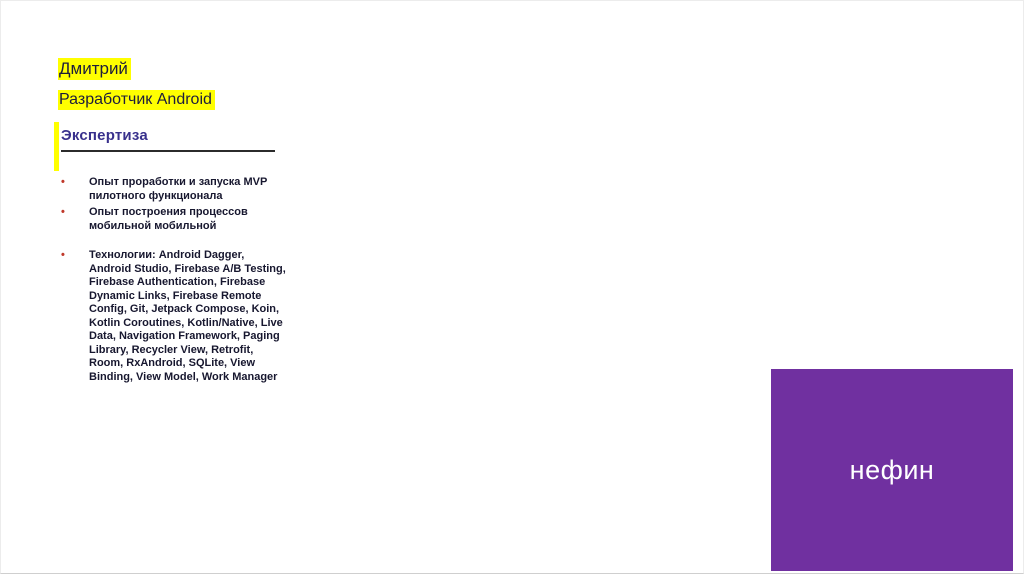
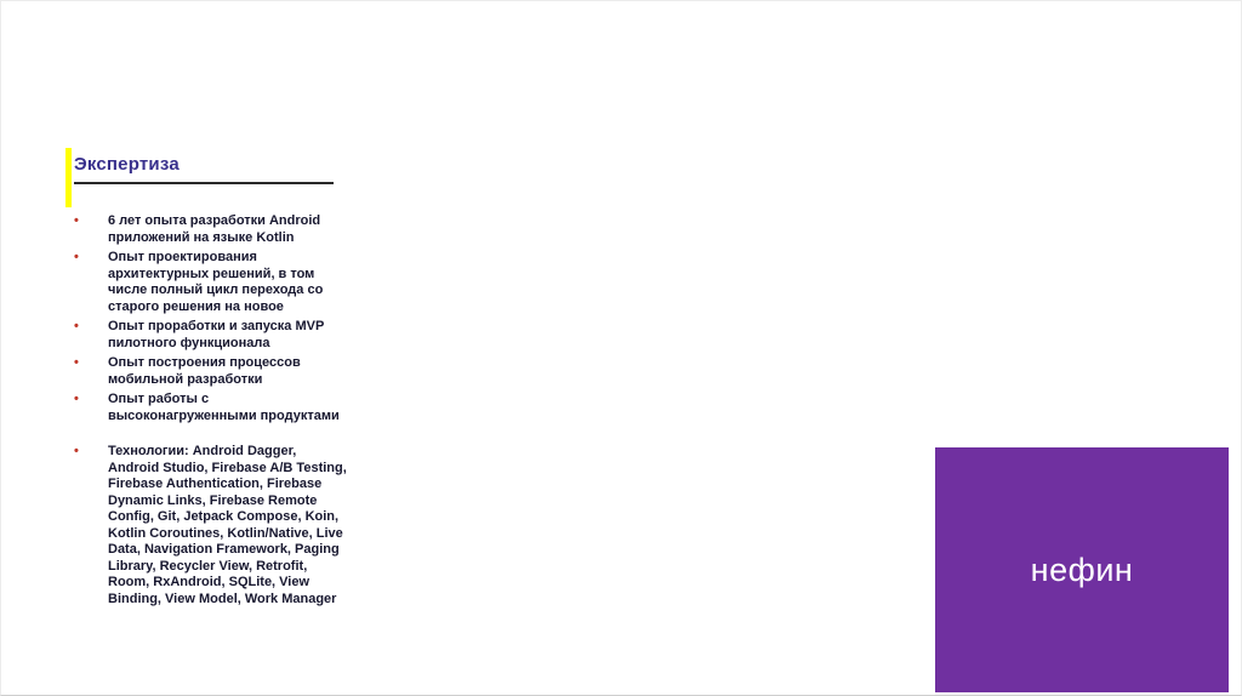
- Дмитрий
- Разработчик Android
  Экспертиза
+ 6 лет опыта разработки Android приложений на языке Kotlin
+ Опыт проектирования архитектурных решений, в том числе полный цикл перехода со старого решения на новое
  Опыт проработки и запуска MVP пилотного функционала
- Опыт построения процессов мобильной мобильной
+ Опыт построения процессов мобильной разработки
+ Опыт работы с высоконагруженными продуктами
  Технологии: Android Dagger, Android Studio, Firebase A/B Testing, Firebase Authentication, Firebase Dynamic Links, Firebase Remote Config, Git, Jetpack Compose, Koin, Kotlin Coroutines, Kotlin/Native, Live Data, Navigation Framework, Paging Library, Recycler View, Retrofit, Room, RxAndroid, SQLite, View Binding, View Model, Work Manager
  нефин
